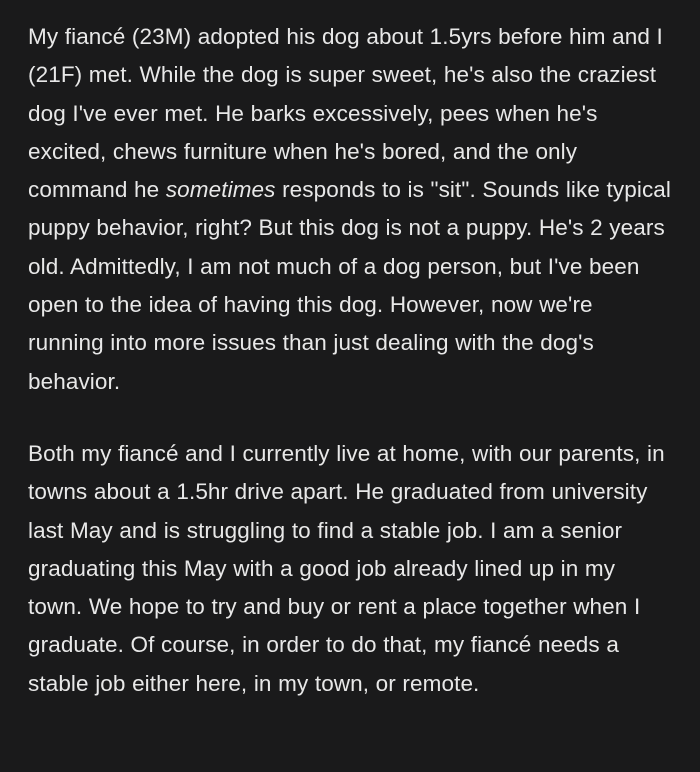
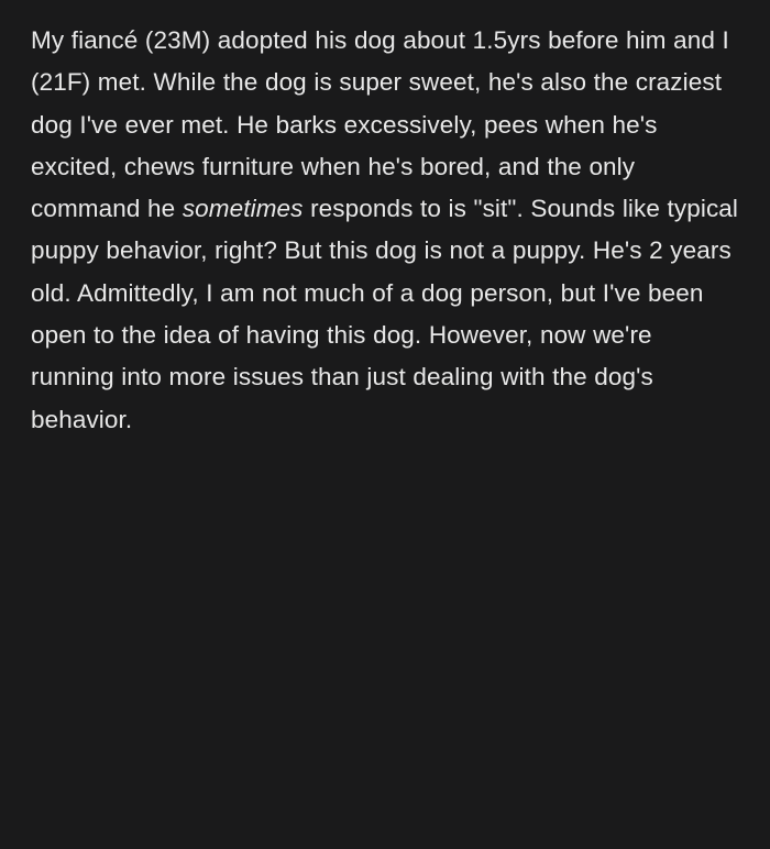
  My fiancé (23M) adopted his dog about 1.5yrs before him and I (21F) met. While the dog is super sweet, he's also the craziest dog I've ever met. He barks excessively, pees when he's excited, chews furniture when he's bored, and the only command he sometimes responds to is "sit". Sounds like typical puppy behavior, right? But this dog is not a puppy. He's 2 years old. Admittedly, I am not much of a dog person, but I've been open to the idea of having this dog. However, now we're running into more issues than just dealing with the dog's behavior.
- Both my fiancé and I currently live at home, with our parents, in towns about a 1.5hr drive apart. He graduated from university last May and is struggling to find a stable job. I am a senior graduating this May with a good job already lined up in my town. We hope to try and buy or rent a place together when I graduate. Of course, in order to do that, my fiancé needs a stable job either here, in my town, or remote.
